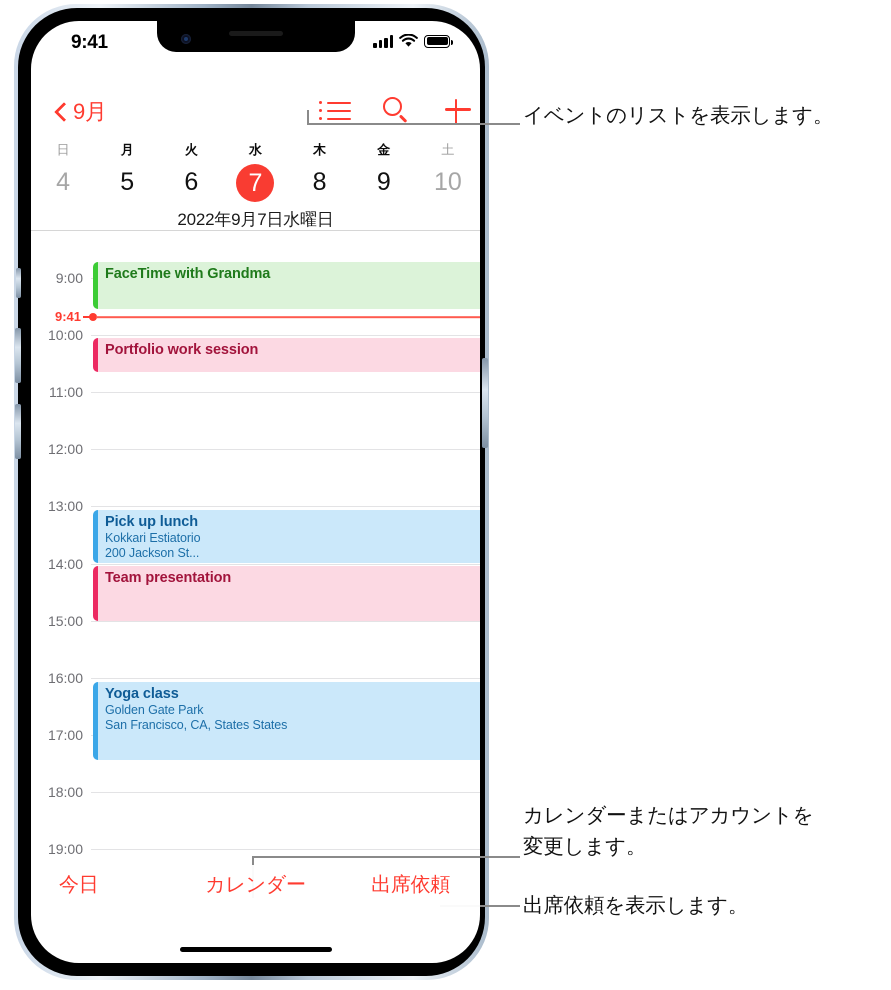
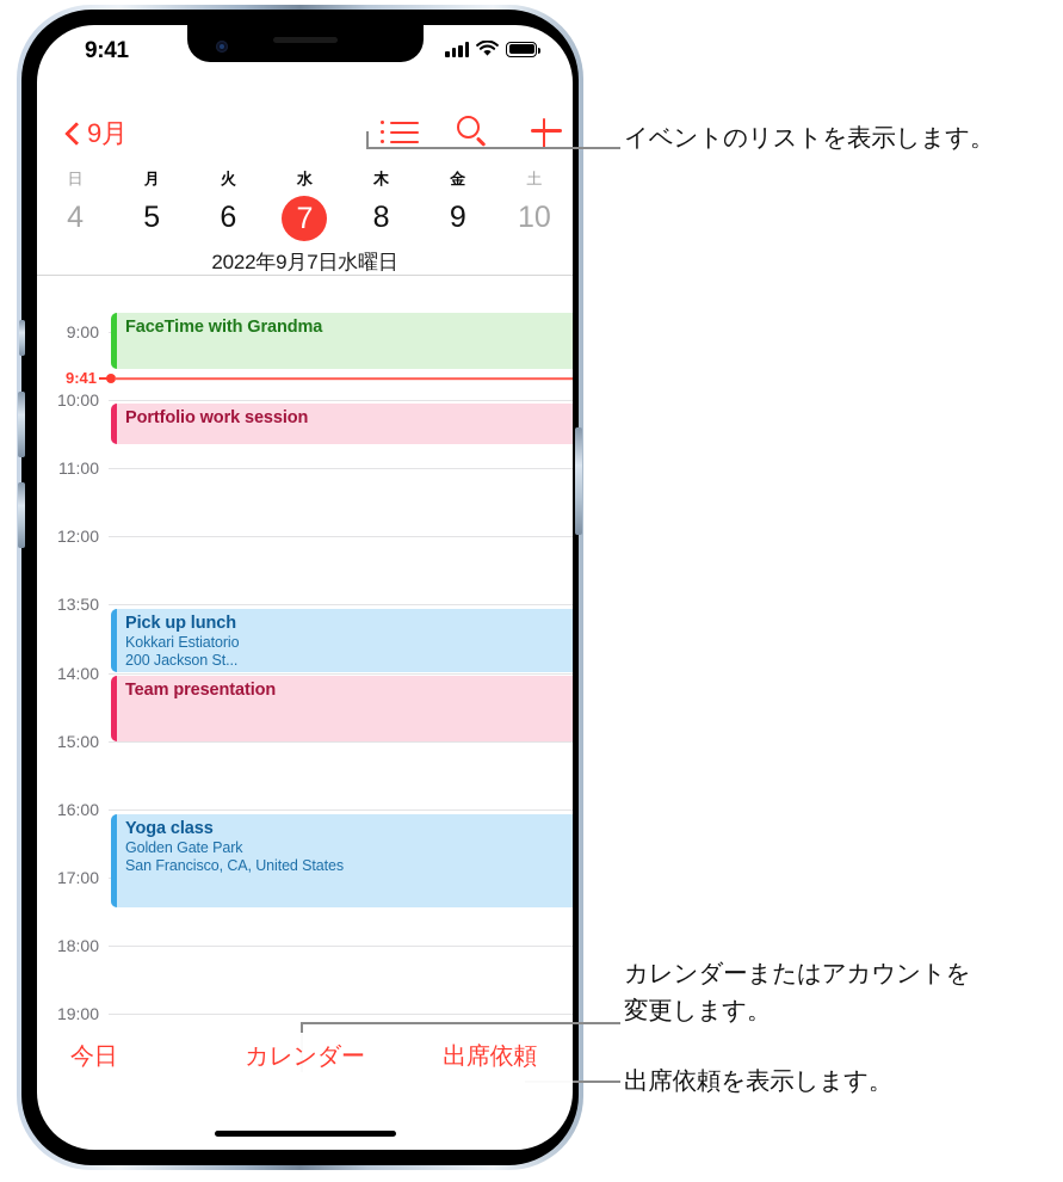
  9:41
  9月
  日
  月
  火
  水
  木
  金
  土
  4
  5
  6
  7
  8
  9
  10
  2022年9月7日水曜日
  9:00
  10:00
  11:00
  12:00
- 13:00
+ 13:50
  14:00
  15:00
  16:00
  17:00
  18:00
  19:00
  FaceTime with Grandma
  Portfolio work session
  Pick up lunch
  Kokkari Estiatorio
  200 Jackson St...
  Team presentation
  Yoga class
  Golden Gate Park
- San Francisco, CA, States States
+ San Francisco, CA, United States
  9:41
  今日
  カレンダー
  出席依頼
  イベントのリストを表示します。
  カレンダーまたはアカウントを
  変更します。
  出席依頼を表示します。
